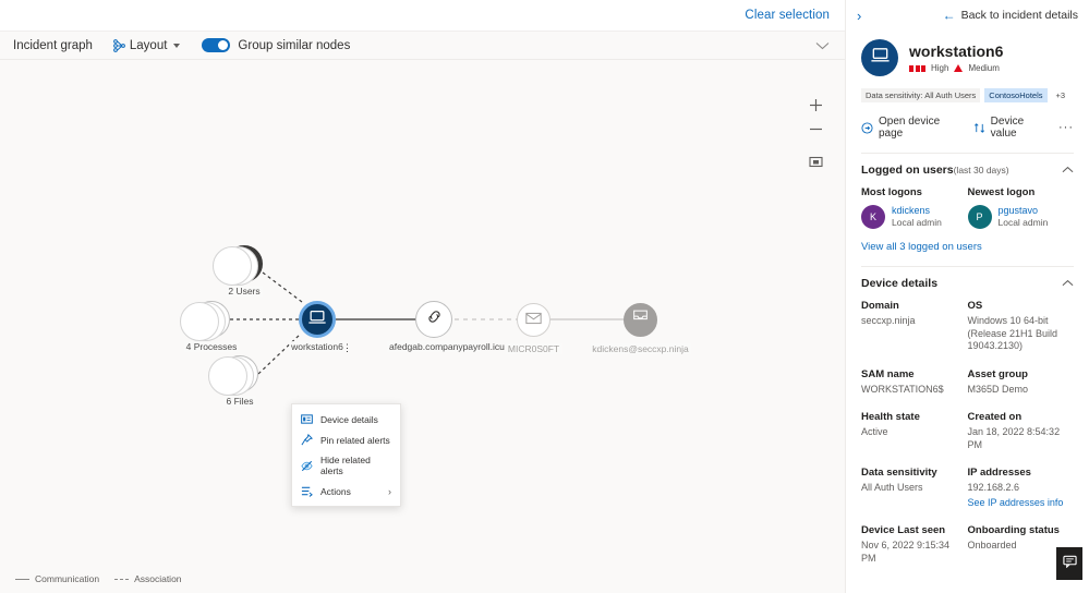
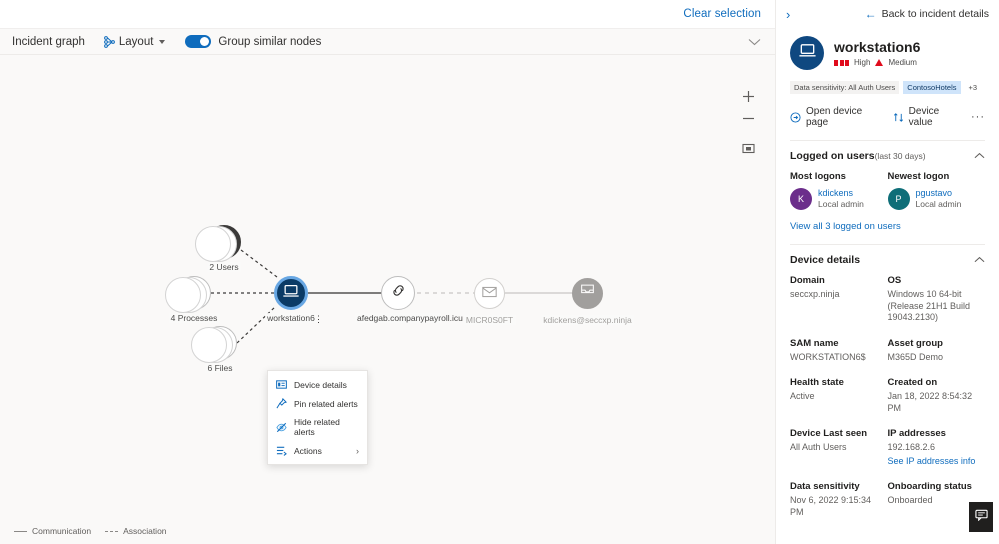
  Clear selection
  Incident graph
  Layout
  Group similar nodes
  2 Users
  4 Processes
  6 Files
  workstation6
  ⋮
  afedgab.companypayr
  MICR0S0FT
  kdickens@seccxp.ninja
  Device details
  Pin related alerts
  Hide related alerts
  Actions
  ›
  Communication
  Association
  ›
  ←
  Back to incident details
  workstation6
  High
  Medium
  Data sensitivity: All Auth Users
  ContosoHotels
  +3
  Open device page
  Device value
  ···
  Logged on users
  (last 30 days)
  Most logons
  K
  kdickens
  Local admin
  Newest logon
  P
  pgustavo
  Local admin
  View all 3 logged on users
  Device details
  Domain
  seccxp.ninja
  OS
  Windows 10 64-bit (Release 21H1 Build 19043.2130)
  SAM name
  WORKSTATION6$
  Asset group
  M365D Demo
  Health state
  Active
  Created on
  Jan 18, 2022 8:54:32 PM
- Data sensitivity
+ Device Last seen
  All Auth Users
  IP addresses
  192.168.2.6
  See IP addresses info
- Device Last seen
+ Data sensitivity
  Nov 6, 2022 9:15:34 PM
  Onboarding status
  Onboarded
